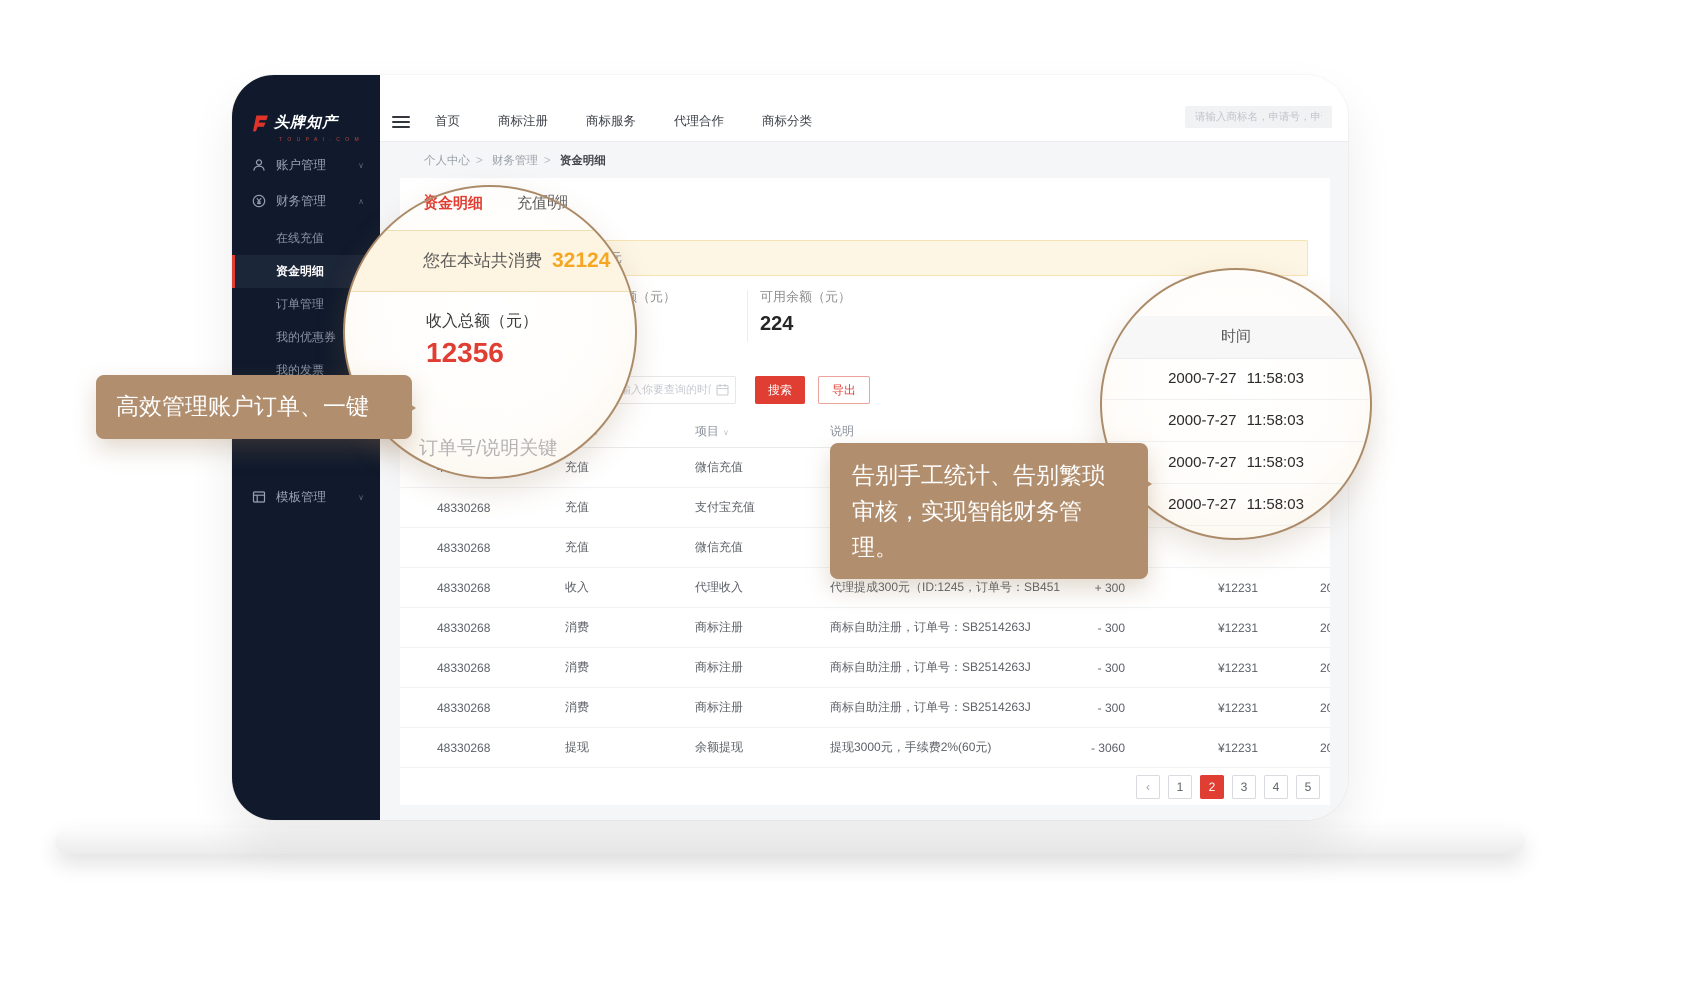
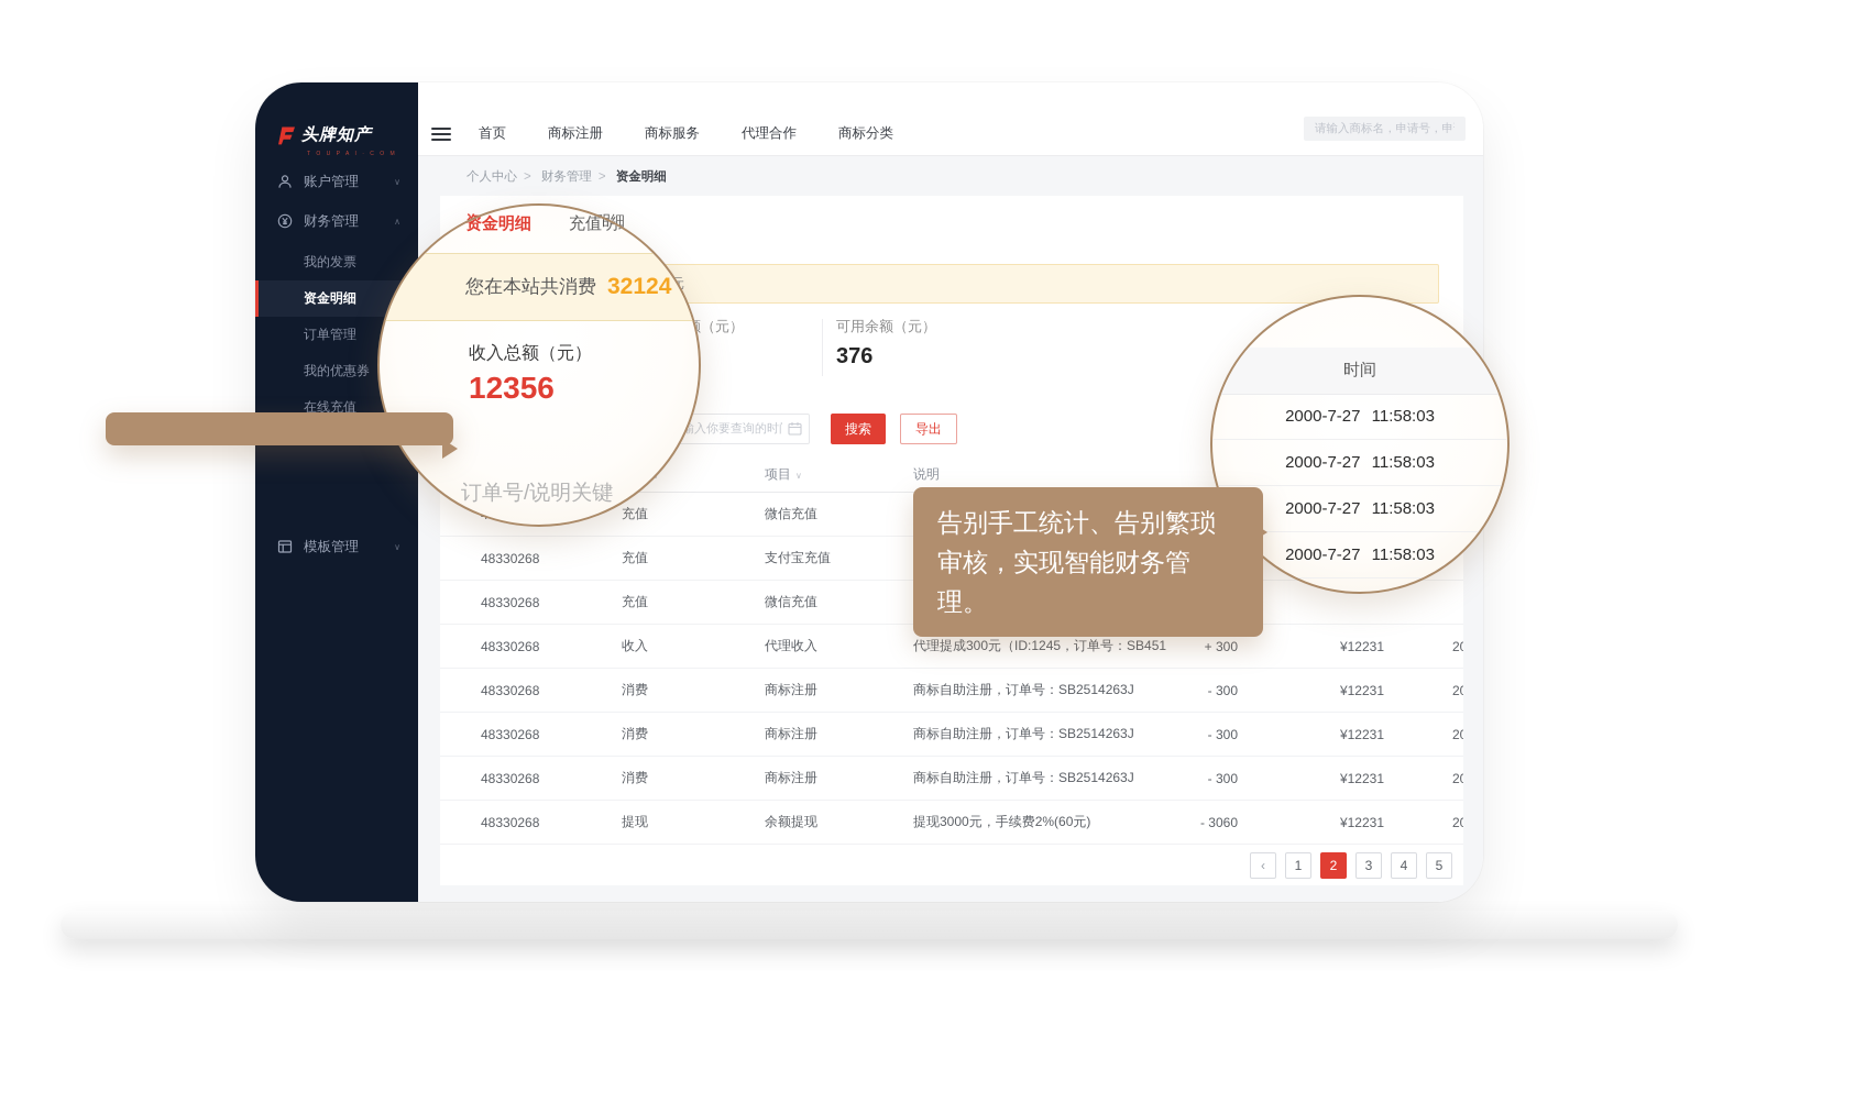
  头牌知产
  账户管理
  ∨
  财务管理
  ∧
- 在线充值
+ 我的发票
  资金明细
  订单管理
  我的优惠券
- 我的发票
+ 在线充值
  模板管理
  ∨
  首页
  商标注册
  商标服务
  代理合作
  商标分类
  请输入商标名，申请号，申
  个人中心 > 财务管理 > 资金明细
  可用余额（元）
- 224
+ 376
  输入你要查询的时
  搜索
  导出
  项目 ∨
  说明
  充值
  微信充值
  48330268
  充值
  支付宝充值
  48330268
  充值
  微信充值
  48330268
  收入
  代理收入
  代理提成300元（ID:1245，订单号：SB451
  + 300
  ¥12231
  48330268
  消费
  商标注册
  商标自助注册，订单号：SB2514263J
  - 300
  ¥12231
  48330268
  消费
  商标注册
  商标自助注册，订单号：SB2514263J
  - 300
  ¥12231
  48330268
  消费
  商标注册
  商标自助注册，订单号：SB2514263J
  - 300
  ¥12231
  48330268
  提现
  余额提现
  提现3000元，手续费2%(60元)
  - 3060
  ¥12231
  ‹
  1
  2
  3
  4
  5
  资金明细
  充值明细
  您在本站共消费
  32124
  收入总额（元）
  12356
  订单号/说明关键
  时间
  2000-7-27 11:58:03
  2000-7-27 11:58:03
  2000-7-27 11:58:03
  2000-7-27 11:58:03
- 高效管理账户订单、一键
  告别手工统计、告别繁琐
  审核，实现智能财务管
  理。
